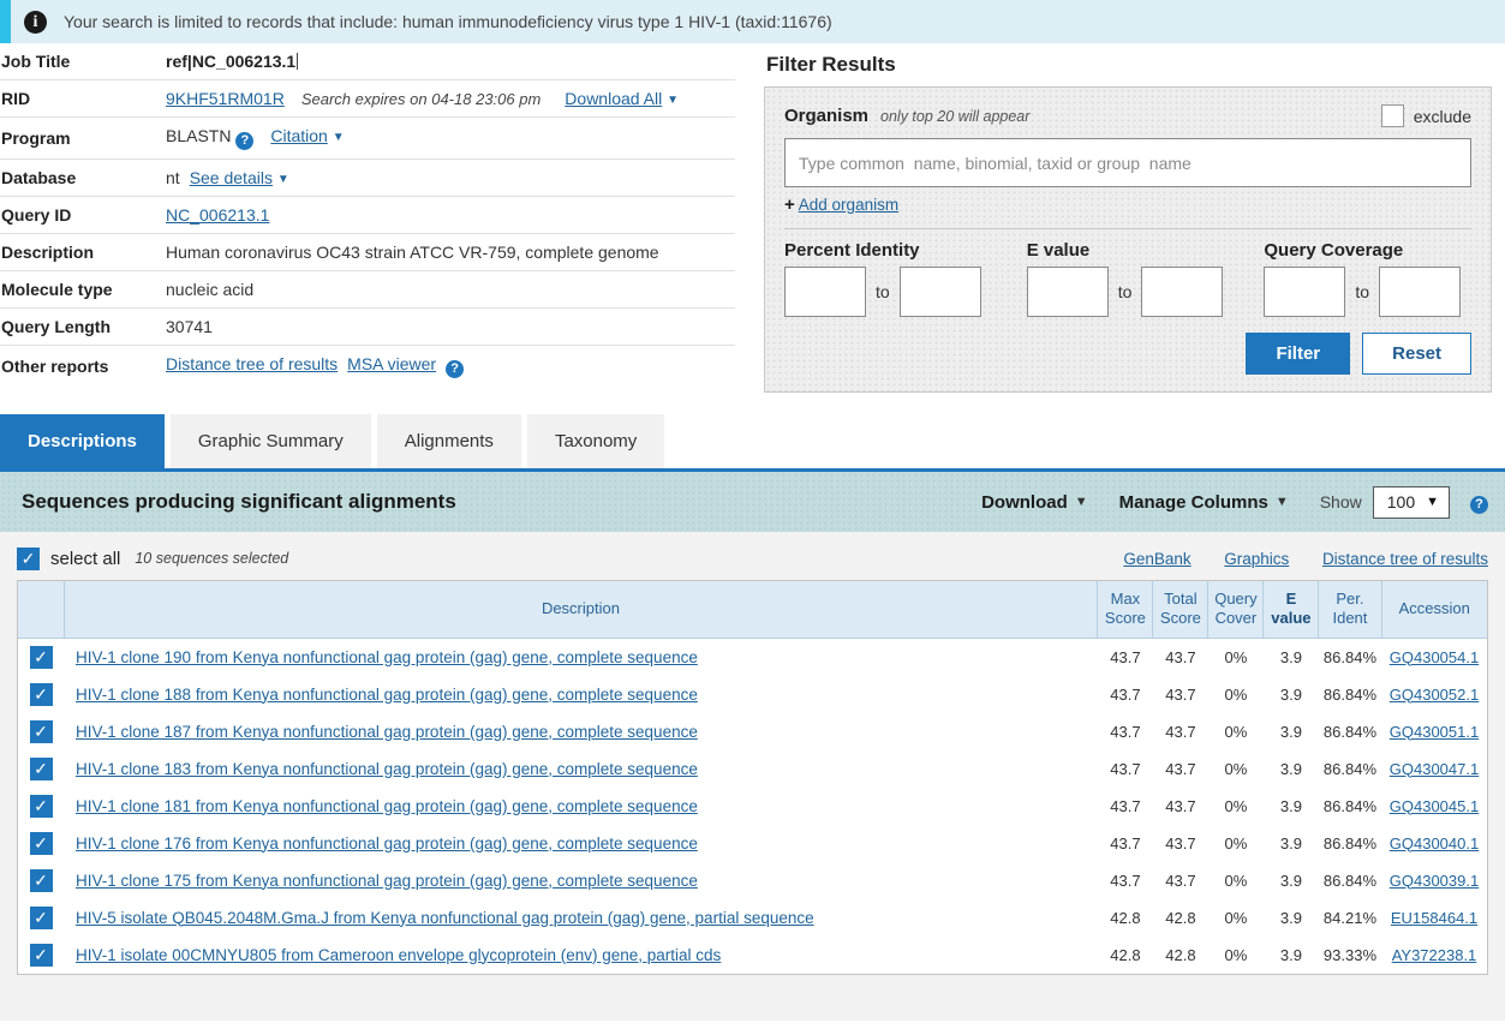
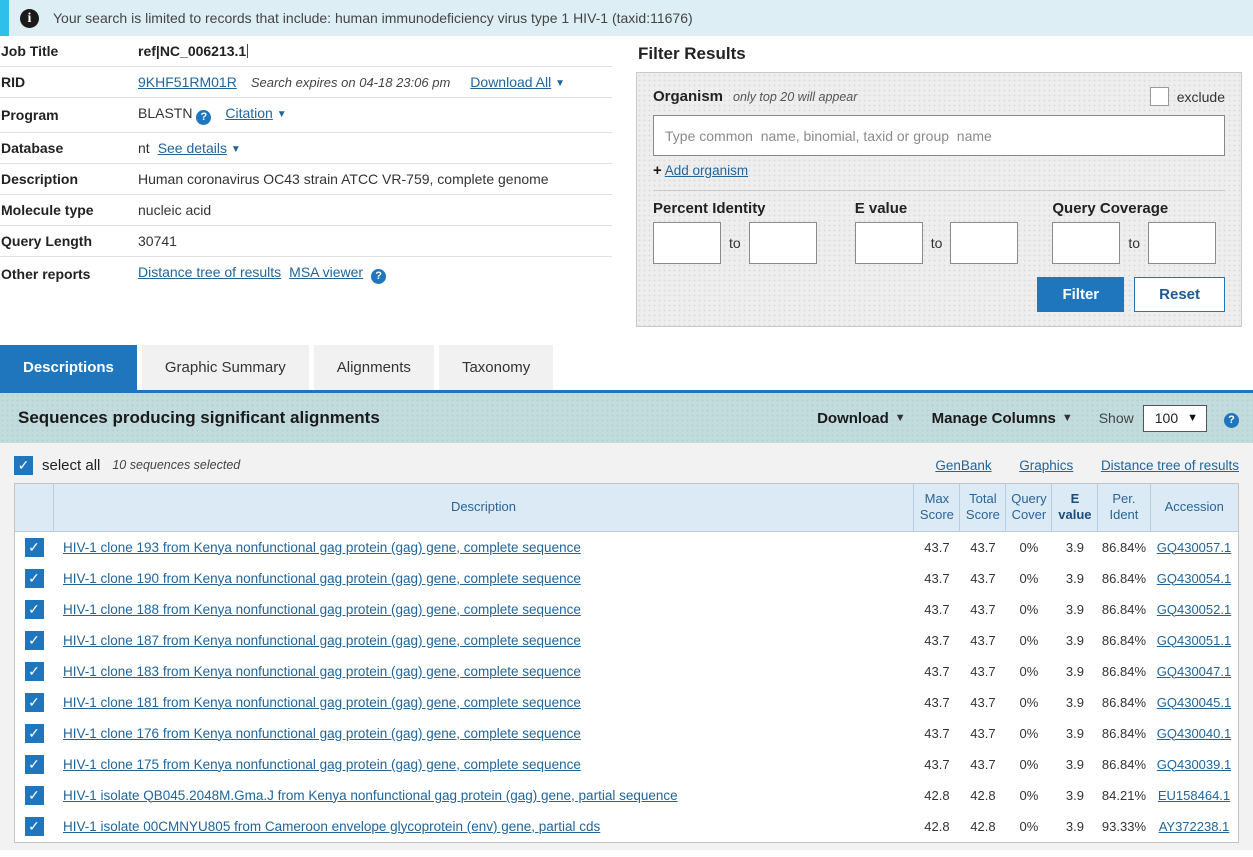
  i
  Your search is limited to records that include: human immunodeficiency virus type 1 HIV-1 (taxid:11676)
  Job Title	ref|NC_006213.1
  RID	9KHF51RM01R Search expires on 04-18 23:06 pm Download All ▼
  Program	BLASTN ? Citation ▼
  Database	nt See details ▼
- Query ID	NC_006213.1
  Description	Human coronavirus OC43 strain ATCC VR-759, complete genome
  Molecule type	nucleic acid
  Query Length	30741
  Other reports	Distance tree of results MSA viewer ?
  Filter Results
  Organism
  only top 20 will appear
  exclude
  Type common name, binomial, taxid or group name
  + Add organism
  Percent Identity
  to
  E value
  to
  Query Coverage
  to
  Filter
  Reset
  Descriptions
  Graphic Summary
  Alignments
  Taxonomy
  Sequences producing significant alignments
  Download
  ▼
  Manage Columns
  ▼
  Show
  100
  ▼
  ?
  ✓
  select all
  10 sequences selected
  GenBank Graphics Distance tree of results
  	Description	Max Score	Total Score	Query Cover	E value	Per. Ident	Accession
+ ✓	HIV-1 clone 193 from Kenya nonfunctional gag protein (gag) gene, complete sequence	43.7	43.7	0%	3.9	86.84%	GQ430057.1
  ✓	HIV-1 clone 190 from Kenya nonfunctional gag protein (gag) gene, complete sequence	43.7	43.7	0%	3.9	86.84%	GQ430054.1
  ✓	HIV-1 clone 188 from Kenya nonfunctional gag protein (gag) gene, complete sequence	43.7	43.7	0%	3.9	86.84%	GQ430052.1
  ✓	HIV-1 clone 187 from Kenya nonfunctional gag protein (gag) gene, complete sequence	43.7	43.7	0%	3.9	86.84%	GQ430051.1
  ✓	HIV-1 clone 183 from Kenya nonfunctional gag protein (gag) gene, complete sequence	43.7	43.7	0%	3.9	86.84%	GQ430047.1
  ✓	HIV-1 clone 181 from Kenya nonfunctional gag protein (gag) gene, complete sequence	43.7	43.7	0%	3.9	86.84%	GQ430045.1
  ✓	HIV-1 clone 176 from Kenya nonfunctional gag protein (gag) gene, complete sequence	43.7	43.7	0%	3.9	86.84%	GQ430040.1
  ✓	HIV-1 clone 175 from Kenya nonfunctional gag protein (gag) gene, complete sequence	43.7	43.7	0%	3.9	86.84%	GQ430039.1
- ✓	HIV-5 isolate QB045.2048M.Gma.J from Kenya nonfunctional gag protein (gag) gene, partial sequence	42.8	42.8	0%	3.9	84.21%	EU158464.1
+ ✓	HIV-1 isolate QB045.2048M.Gma.J from Kenya nonfunctional gag protein (gag) gene, partial sequence	42.8	42.8	0%	3.9	84.21%	EU158464.1
  ✓	HIV-1 isolate 00CMNYU805 from Cameroon envelope glycoprotein (env) gene, partial cds	42.8	42.8	0%	3.9	93.33%	AY372238.1
